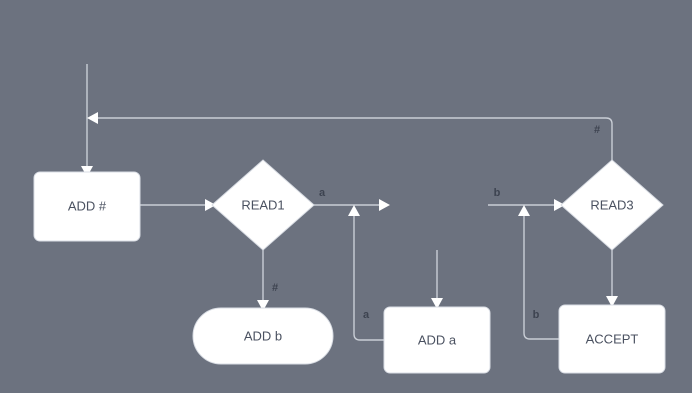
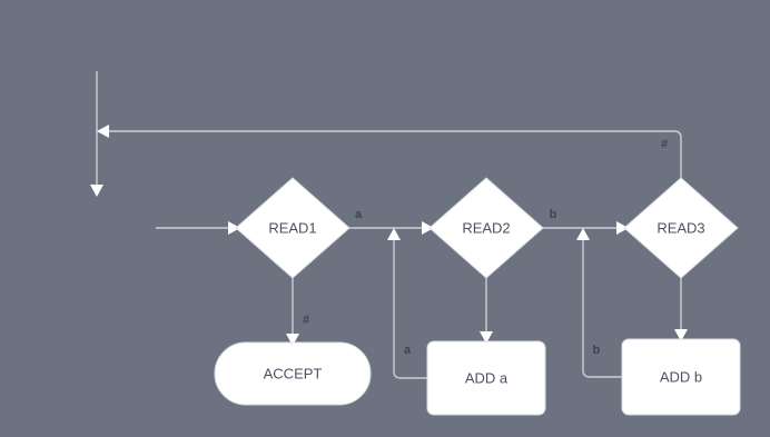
  a
  #
  b
  a
  b
  #
- ADD #
  READ1
+ READ2
  READ3
- ADD b
+ ACCEPT
  ADD a
- ACCEPT
+ ADD b
